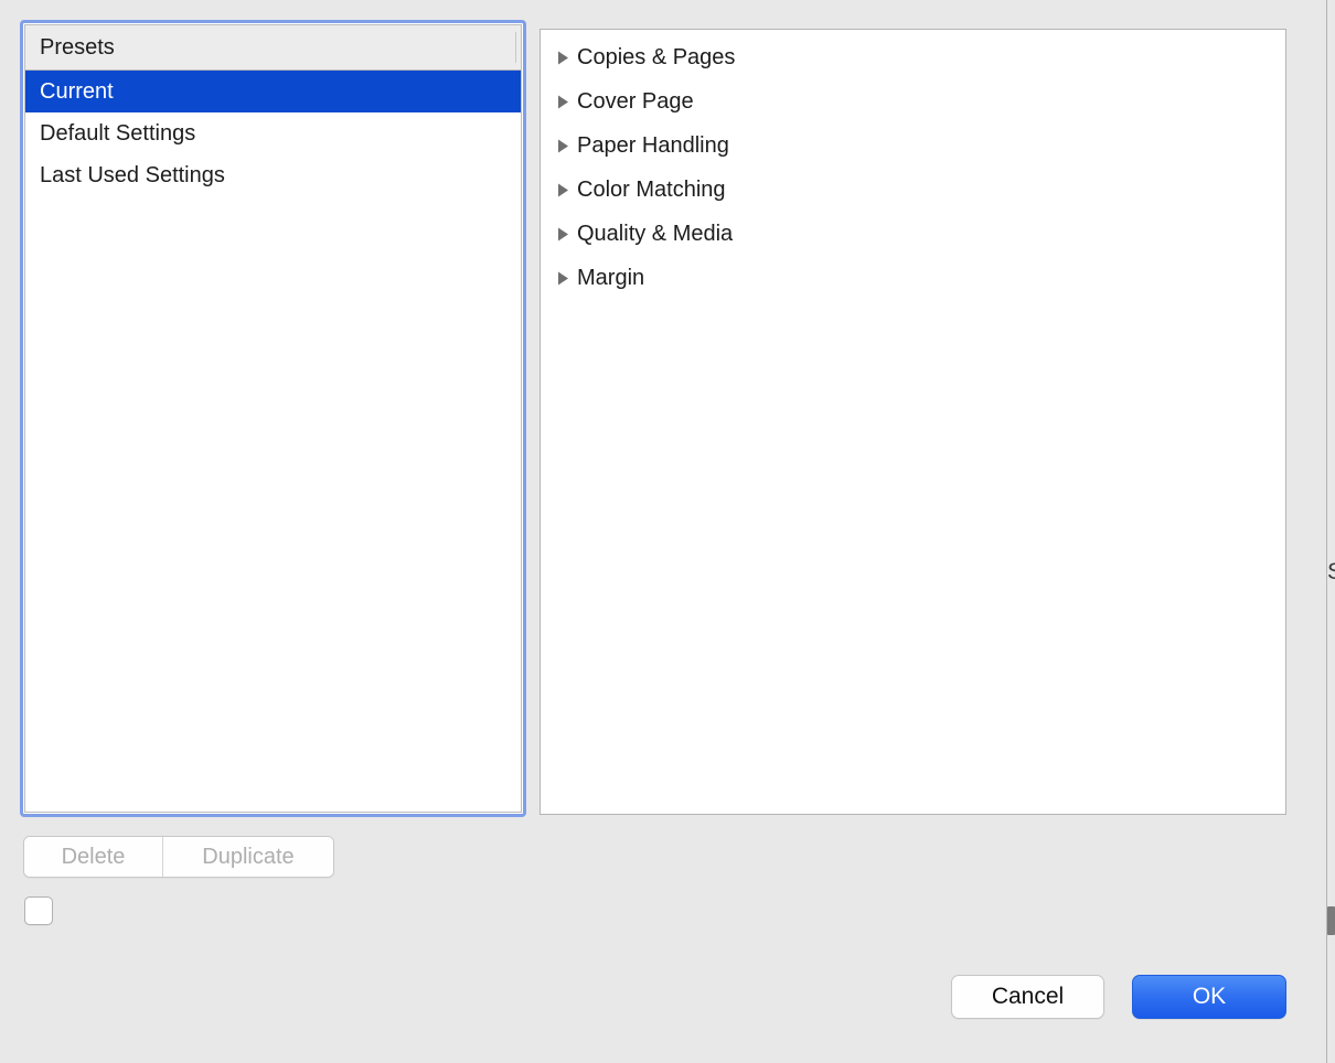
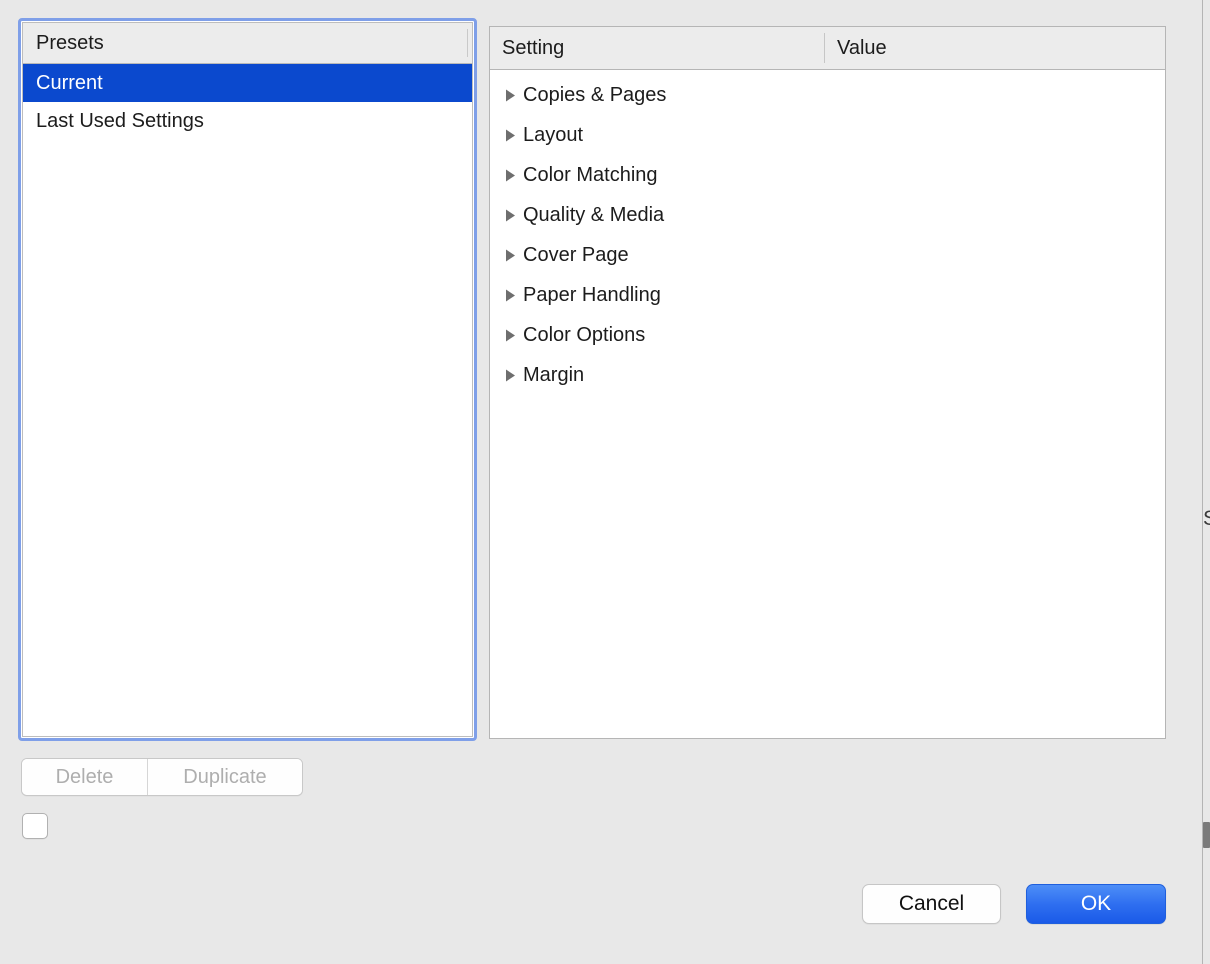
  Presets
  Current
- Default Settings
  Last Used Settings
+ Setting
+ Value
  Copies & Pages
+ Layout
- Cover Page
+ Color Matching
- Paper Handling
+ Quality & Media
- Color Matching
+ Cover Page
- Quality & Media
+ Paper Handling
+ Color Options
  Margin
  Delete
  Duplicate
  Cancel
  OK
